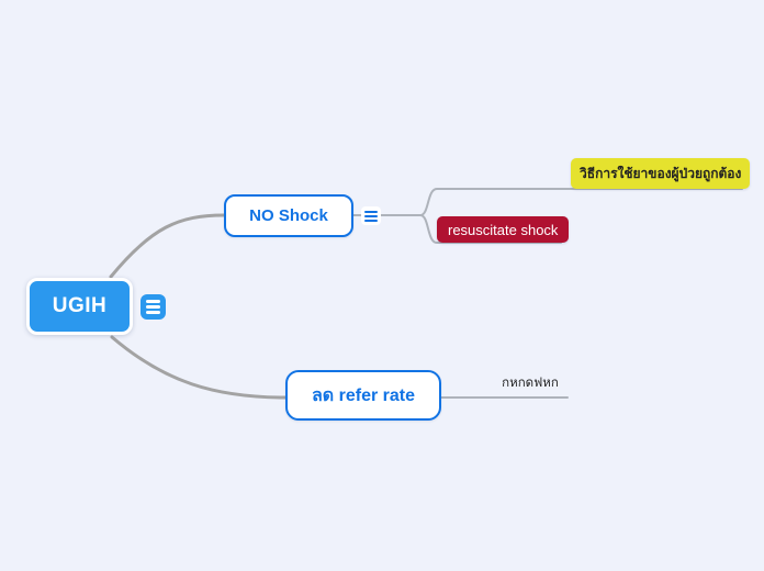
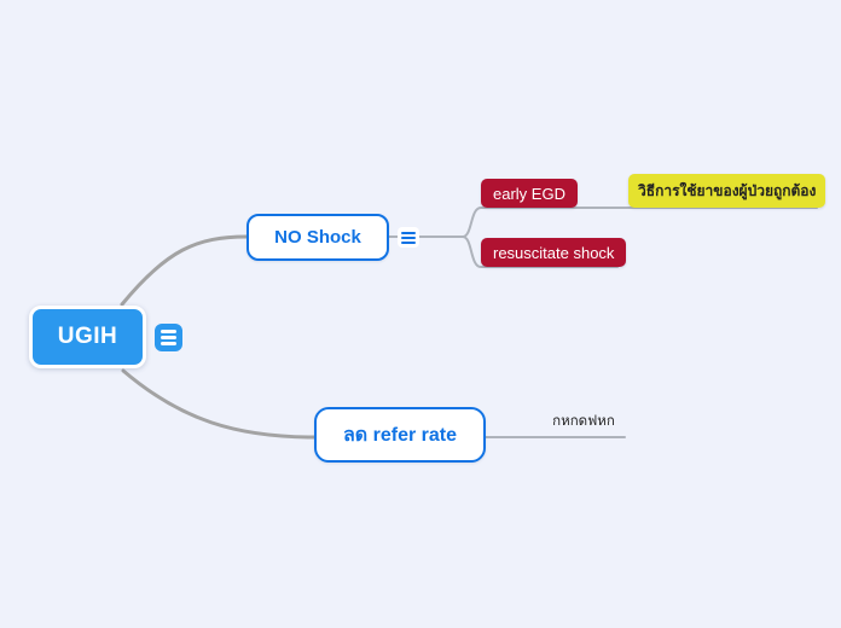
  UGIH
  NO Shock
+ early EGD
  วิธีการใช้ยาของผู้ป่วยถูกต้อง
  resuscitate shock
  ลด refer rate
  กหกดฟหก
